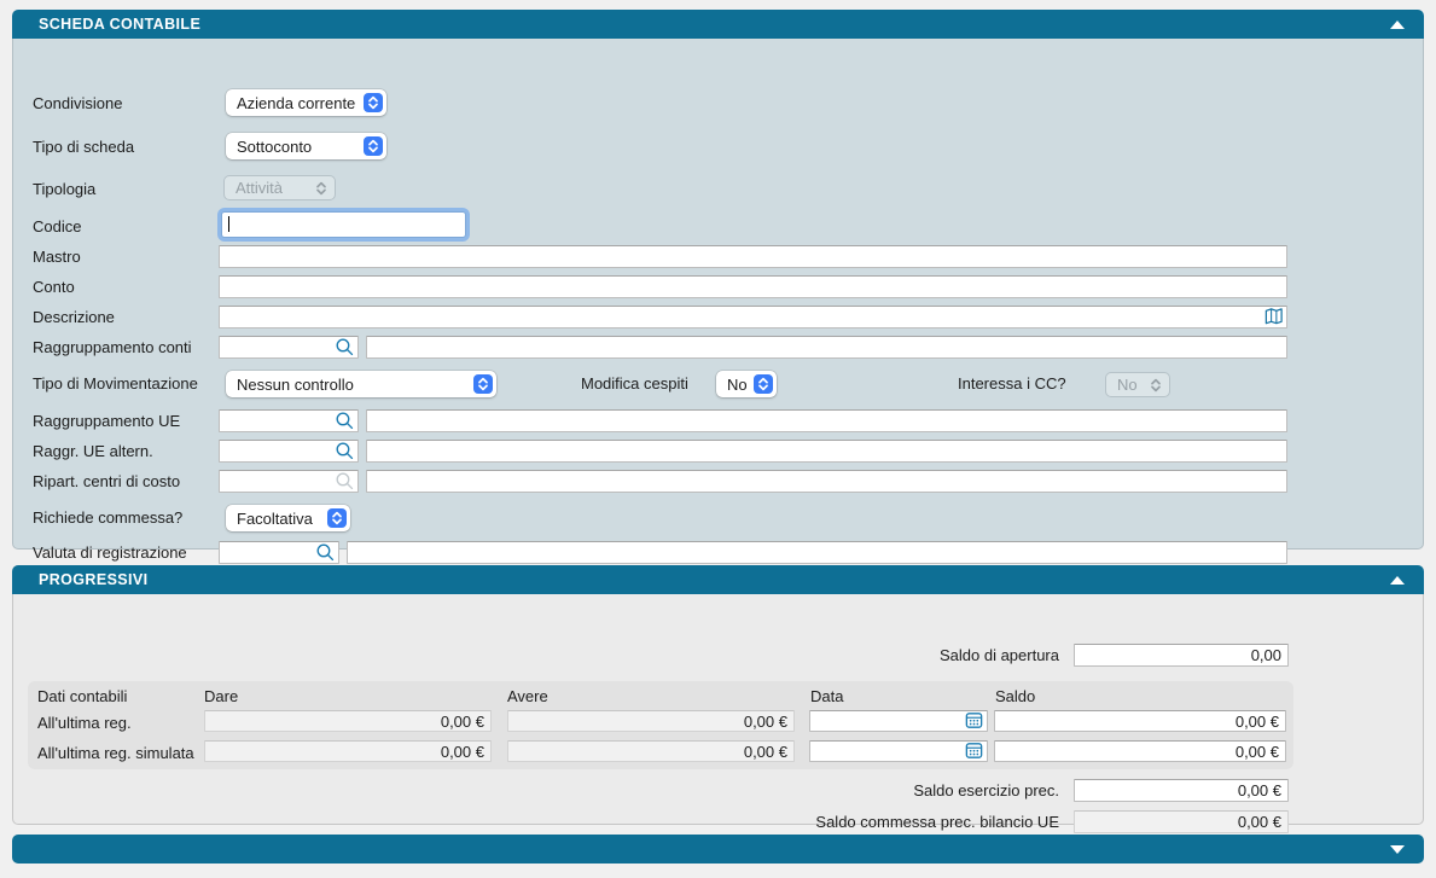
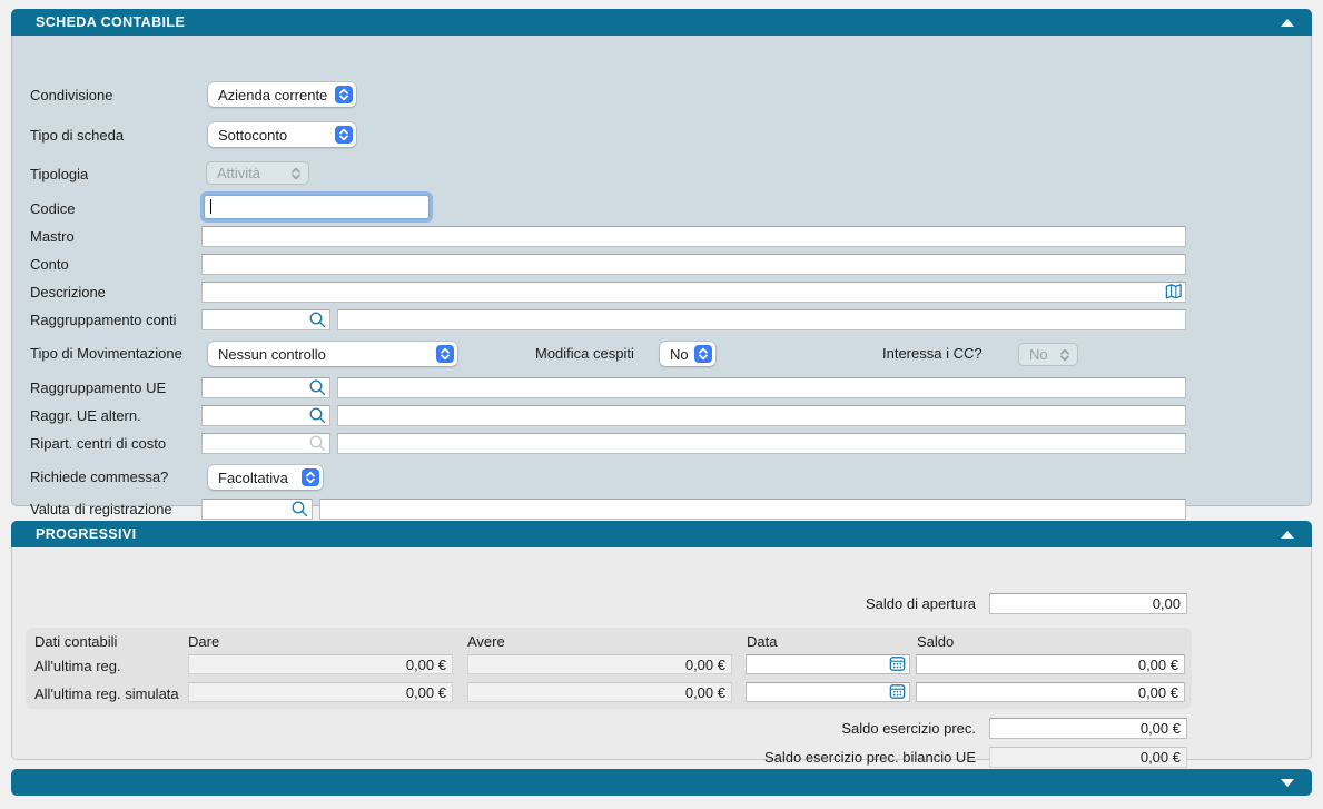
  SCHEDA CONTABILE
  Condivisione
  Azienda corrente
  Tipo di scheda
  Sottoconto
  Tipologia
  Attività
  Codice
  Mastro
  Conto
  Descrizione
  Raggruppamento conti
  Tipo di Movimentazione
  Nessun controllo
  Modifica cespiti
  No
  Interessa i CC?
  No
  Raggruppamento UE
  Raggr. UE altern.
  Ripart. centri di costo
  Richiede commessa?
  Facoltativa
  Valuta di registrazione
  PROGRESSIVI
  Saldo di apertura
  0,00
  Dati contabili
  Dare
  Avere
  Data
  Saldo
  All'ultima reg.
  0,00 €
  0,00 €
  0,00 €
  All'ultima reg. simulata
  0,00 €
  0,00 €
  0,00 €
  Saldo esercizio prec.
  0,00 €
- Saldo commessa prec. bilancio UE
+ Saldo esercizio prec. bilancio UE
  0,00 €
